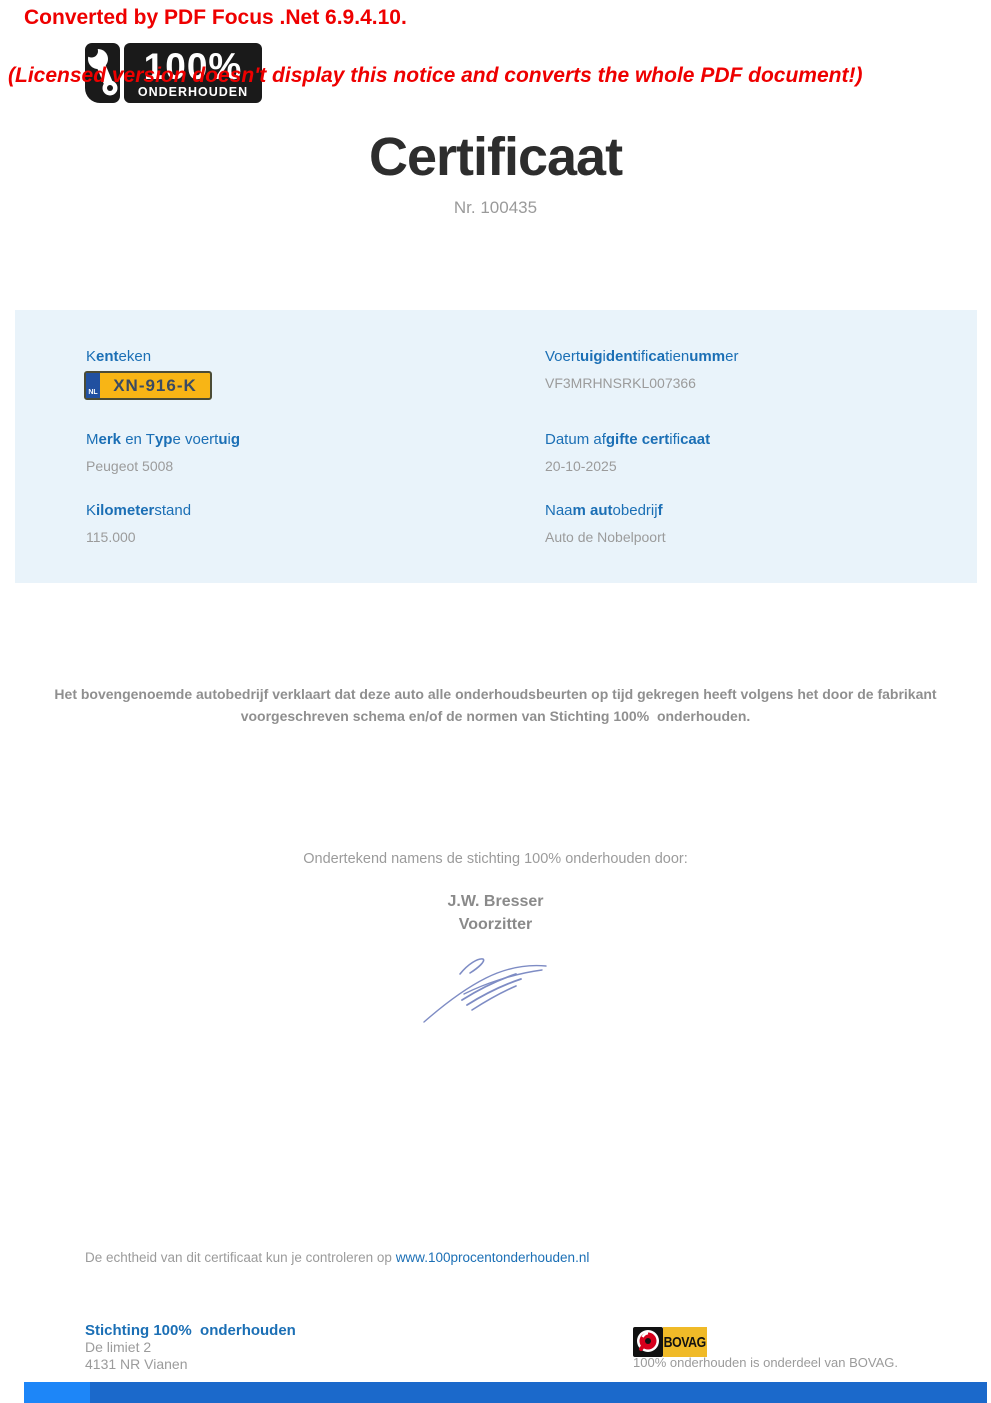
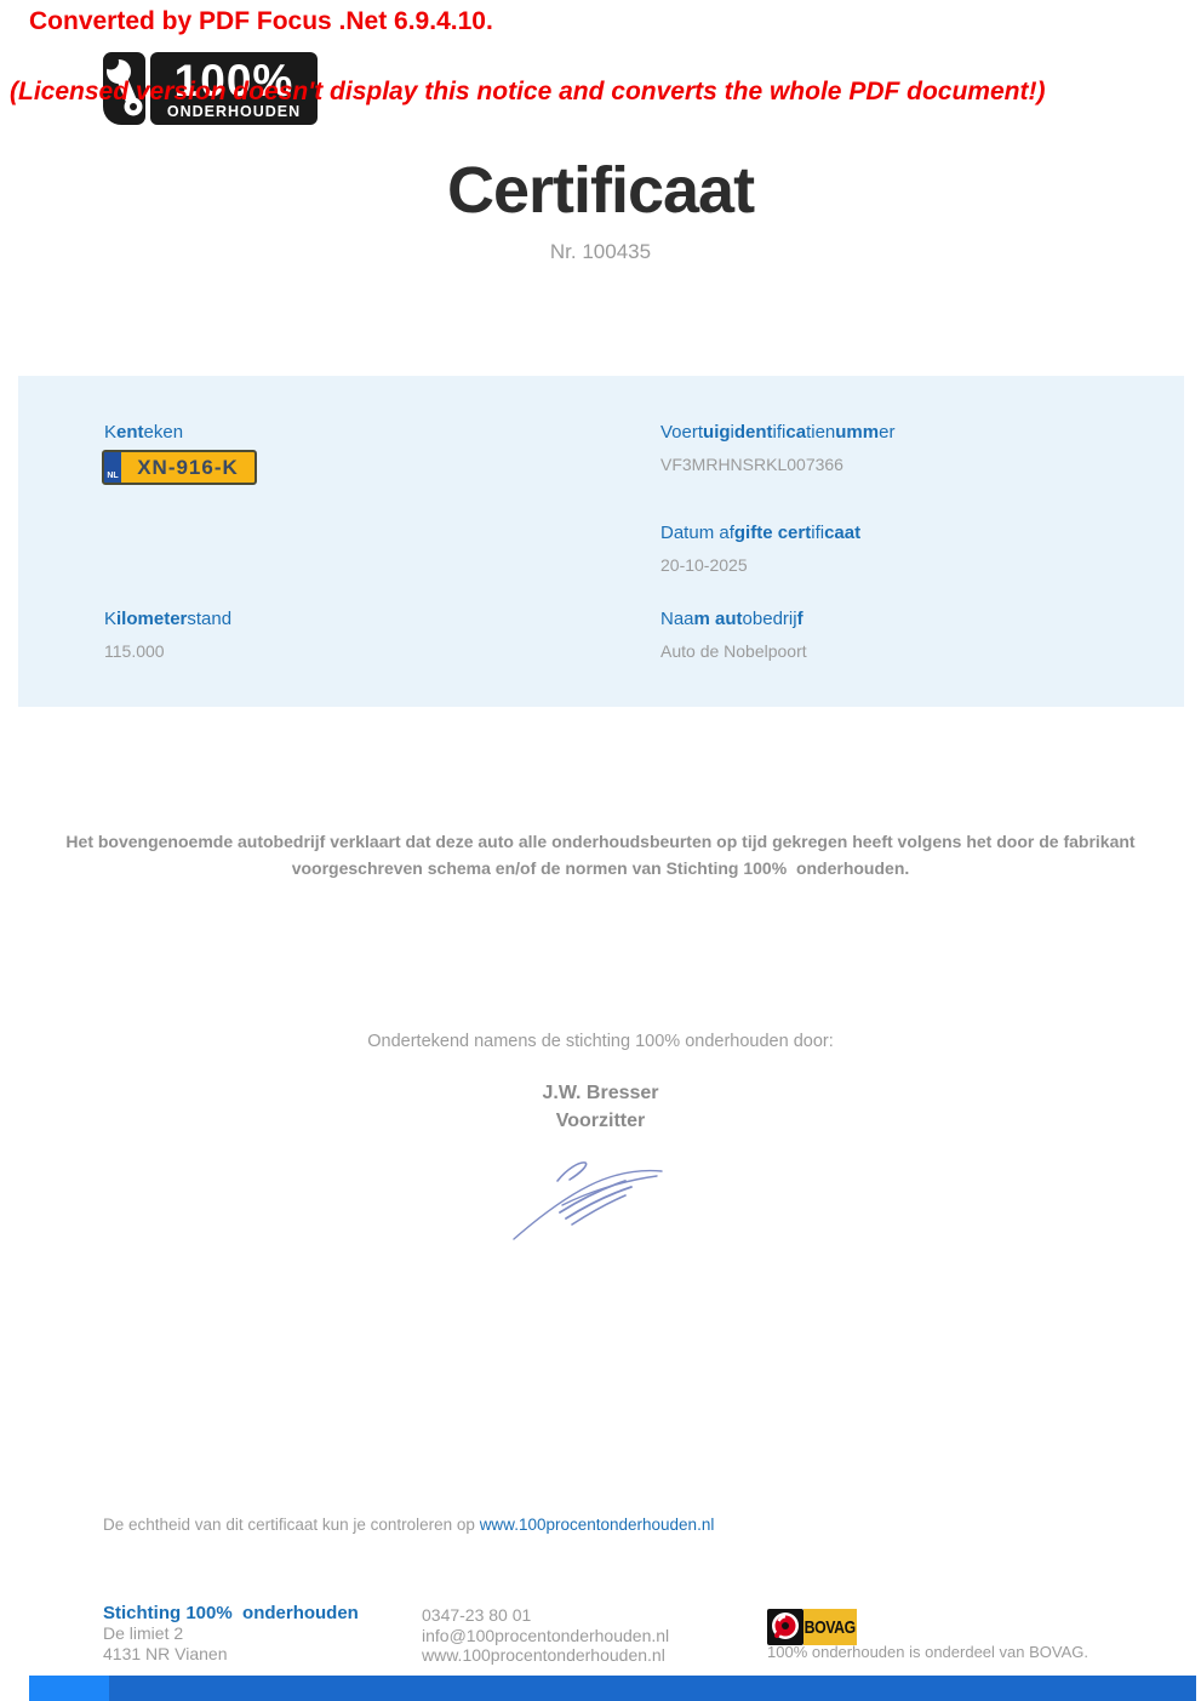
  Converted by PDF Focus .Net 6.9.4.10.
  100%
  ONDERHOUDEN
  (Licensed version doesn't display this notice and converts the whole PDF document!)
  Certificaat
  Nr. 100435
  Kenteken
  XN-916-K
- Merk en Type voertuig
- Peugeot 5008
  Kilometerstand
  115.000
  Voertuigidentificatienummer
  VF3MRHNSRKL007366
  Datum afgifte certificaat
  20-10-2025
  Naam autobedrijf
  Auto de Nobelpoort
  Het bovengenoemde autobedrijf verklaart dat deze auto alle onderhoudsbeurten op tijd gekregen heeft volgens het door de fabrikant voorgeschreven schema en/of de normen van Stichting 100% onderhouden.
  Ondertekend namens de stichting 100% onderhouden door:
  J.W. Bresser
  Voorzitter
  De echtheid van dit certificaat kun je controleren op www.100procentonderhouden.nl
  Stichting 100% onderhouden
  De limiet 2
  4131 NR Vianen
+ 0347-23 80 01
+ info@100procentonderhouden.nl
+ www.100procentonderhouden.nl
  BOVAG
  100% onderhouden is onderdeel van BOVAG.
